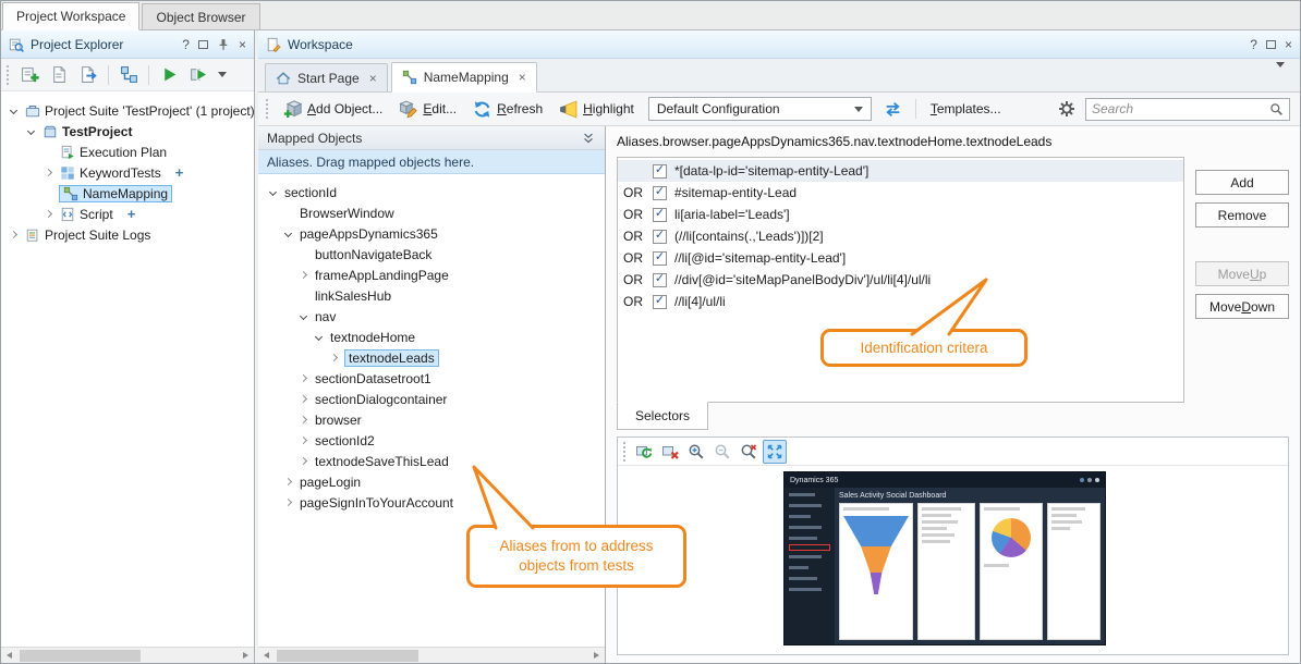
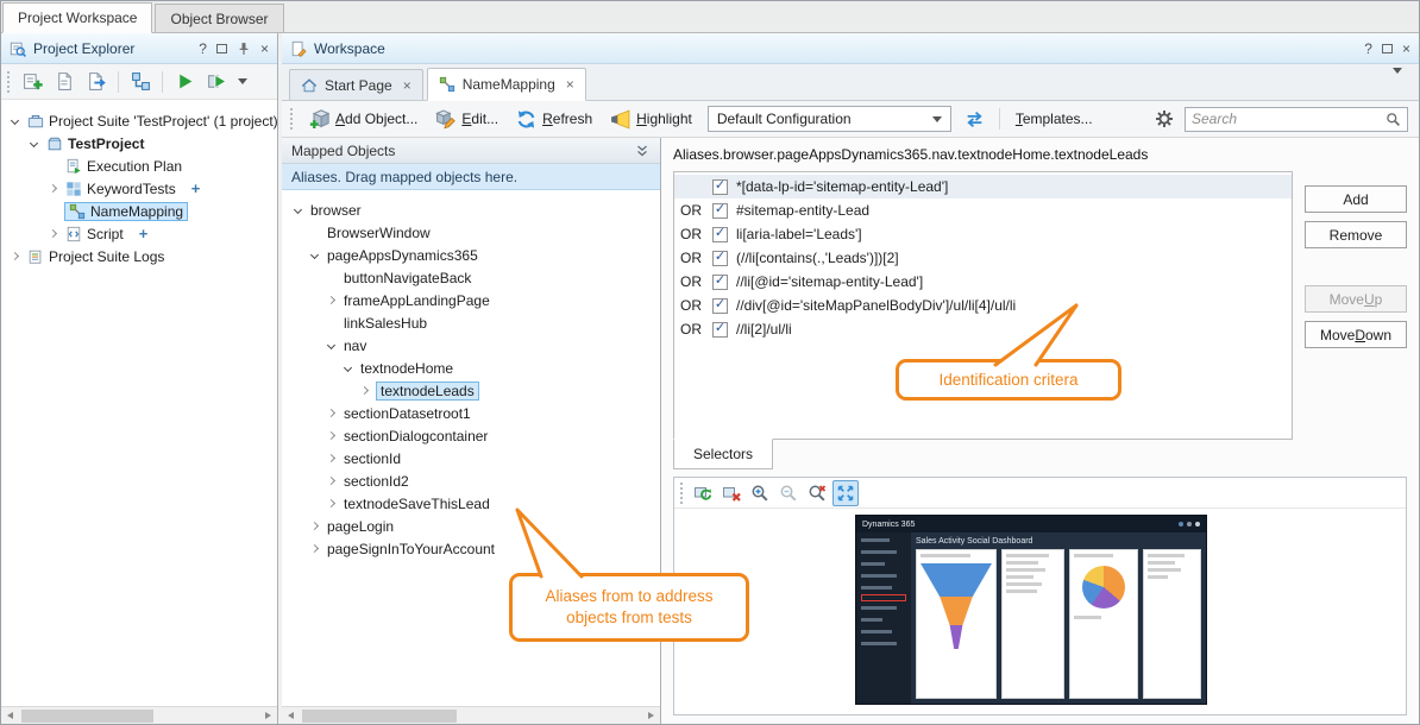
  Project Workspace
  Object Browser
  Project Explorer
  ?
  ×
  Project Suite 'TestProject' (1 project)
  TestProject
  Execution Plan
  KeywordTests
  +
  NameMapping
  Script
  +
  Project Suite Logs
  Workspace
  ?
  ×
  Start Page
  ×
  NameMapping
  ×
  Add Object...
  Edit...
  Refresh
  Highlight
  Default Configuration
  Templates...
  Search
  Mapped Objects
  Aliases. Drag mapped objects here.
- sectionId
+ browser
  BrowserWindow
  pageAppsDynamics365
  buttonNavigateBack
  frameAppLandingPage
  linkSalesHub
  nav
  textnodeHome
  textnodeLeads
  sectionDatasetroot1
  sectionDialogcontainer
- browser
+ sectionId
  sectionId2
  textnodeSaveThisLead
  pageLogin
  pageSignInToYourAccount
  Aliases.browser.pageAppsDynamics365.nav.textnodeHome.textnodeLeads
  *[data-lp-id='sitemap-entity-Lead']
  OR
  #sitemap-entity-Lead
  OR
  li[aria-label='Leads']
  OR
  (//li[contains(.,'Leads')])[2]
  OR
  //li[@id='sitemap-entity-Lead']
  OR
  //div[@id='siteMapPanelBodyDiv']/ul/li[4]/ul/li
  OR
- //li[4]/ul/li
+ //li[2]/ul/li
  Add
  Remove
  Move
  U
  p
  Move
  D
  own
  Selectors
  Identification critera
  Aliases from to address objects from tests
